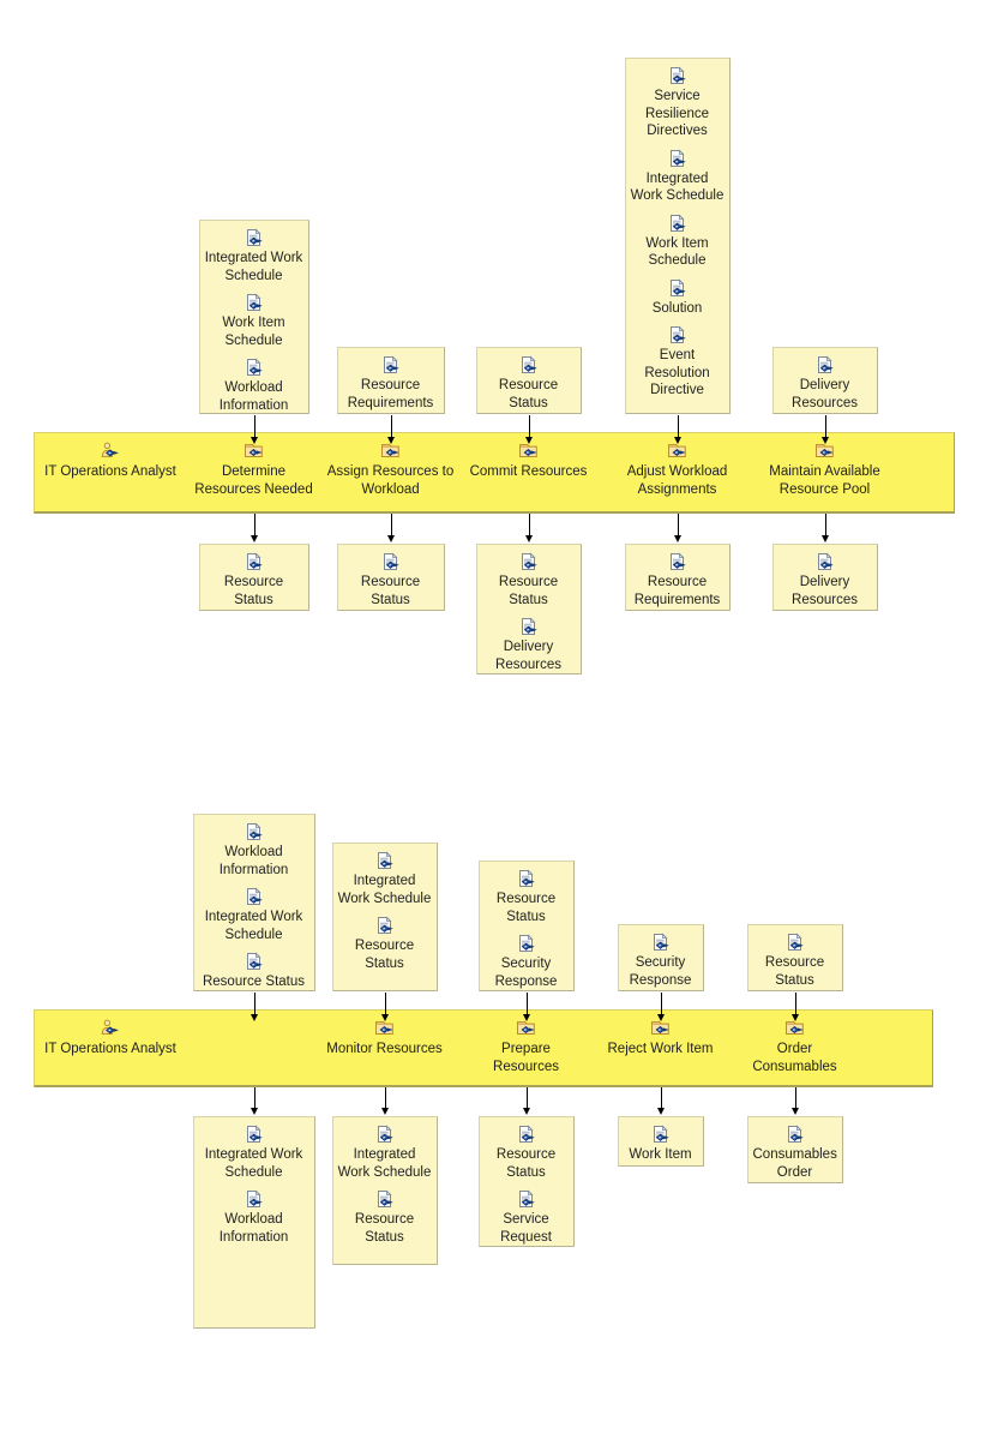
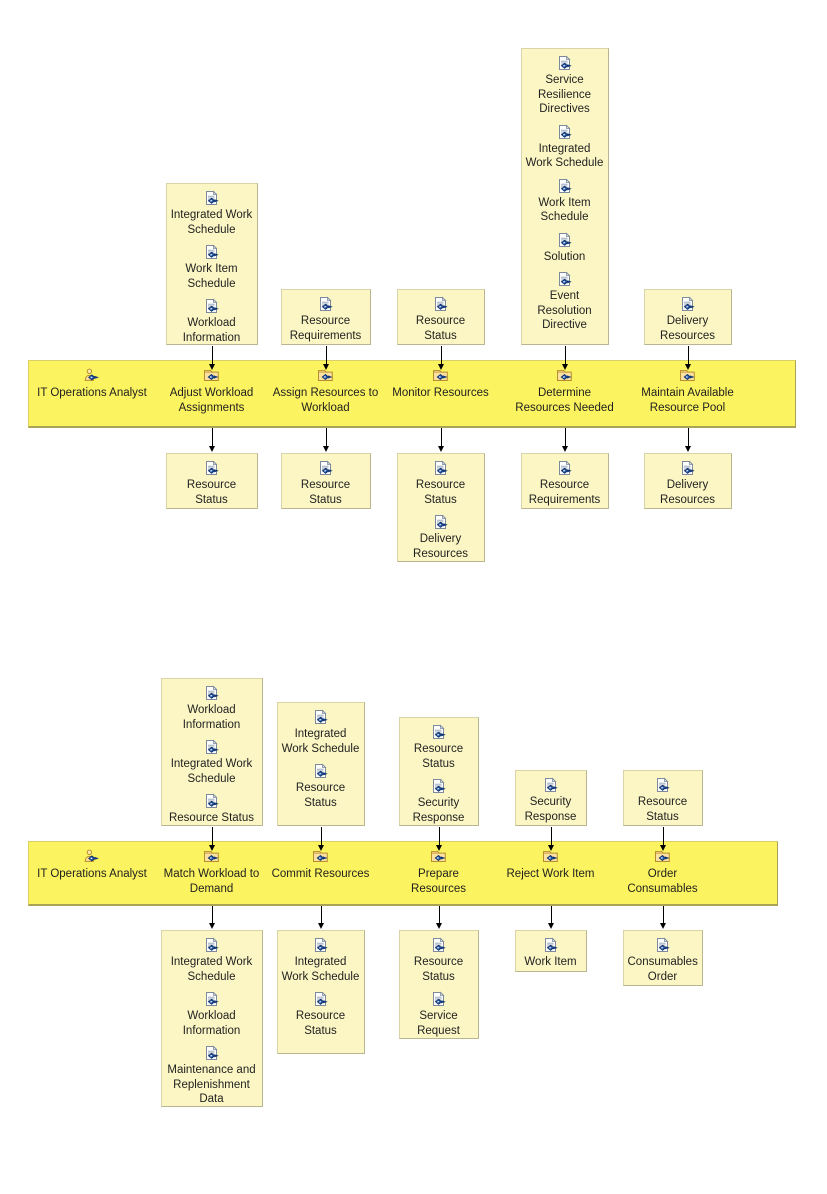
  IT Operations Analyst
  Integrated Work Schedule
  Work Item Schedule
  Workload Information
- Determine Resources Needed
+ Adjust Workload Assignments
  Resource Status
  Resource Requirements
  Assign Resources to Workload
  Resource Status
  Resource Status
- Commit Resources
+ Monitor Resources
  Resource Status
  Delivery Resources
  Service Resilience Directives
  Integrated Work Schedule
  Work Item Schedule
  Solution
  Event Resolution Directive
- Adjust Workload Assignments
+ Determine Resources Needed
  Resource Requirements
  Delivery Resources
  Maintain Available Resource Pool
  Delivery Resources
  IT Operations Analyst
  Workload Information
  Integrated Work Schedule
  Resource Status
+ Match Workload to Demand
  Integrated Work Schedule
  Workload Information
+ Maintenance and Replenishment Data
  Integrated Work Schedule
  Resource Status
- Monitor Resources
+ Commit Resources
  Integrated Work Schedule
  Resource Status
  Resource Status
  Security Response
  Prepare Resources
  Resource Status
  Service Request
  Security Response
  Reject Work Item
  Work Item
  Resource Status
  Order Consumables
  Consumables Order
